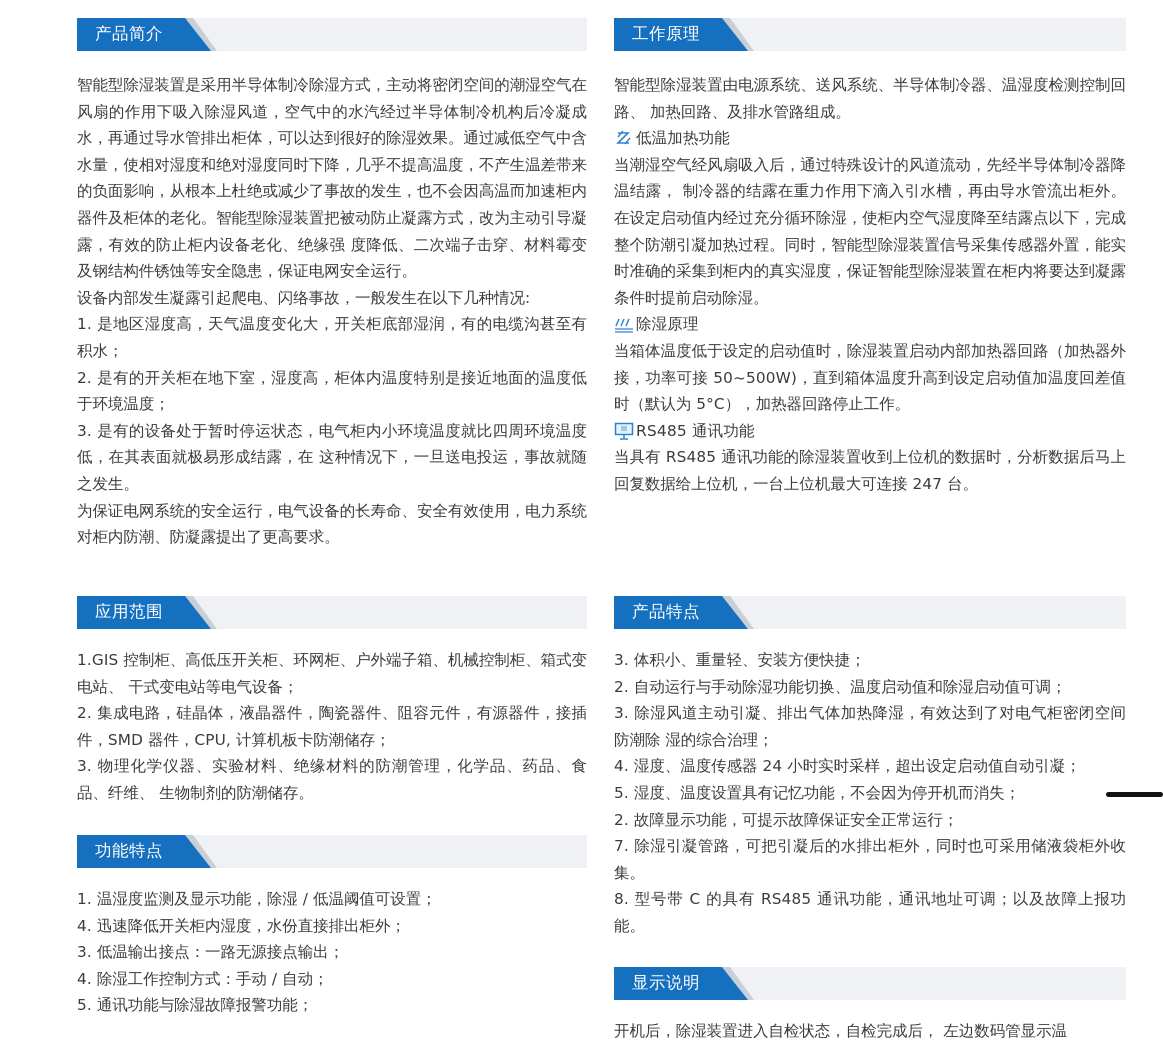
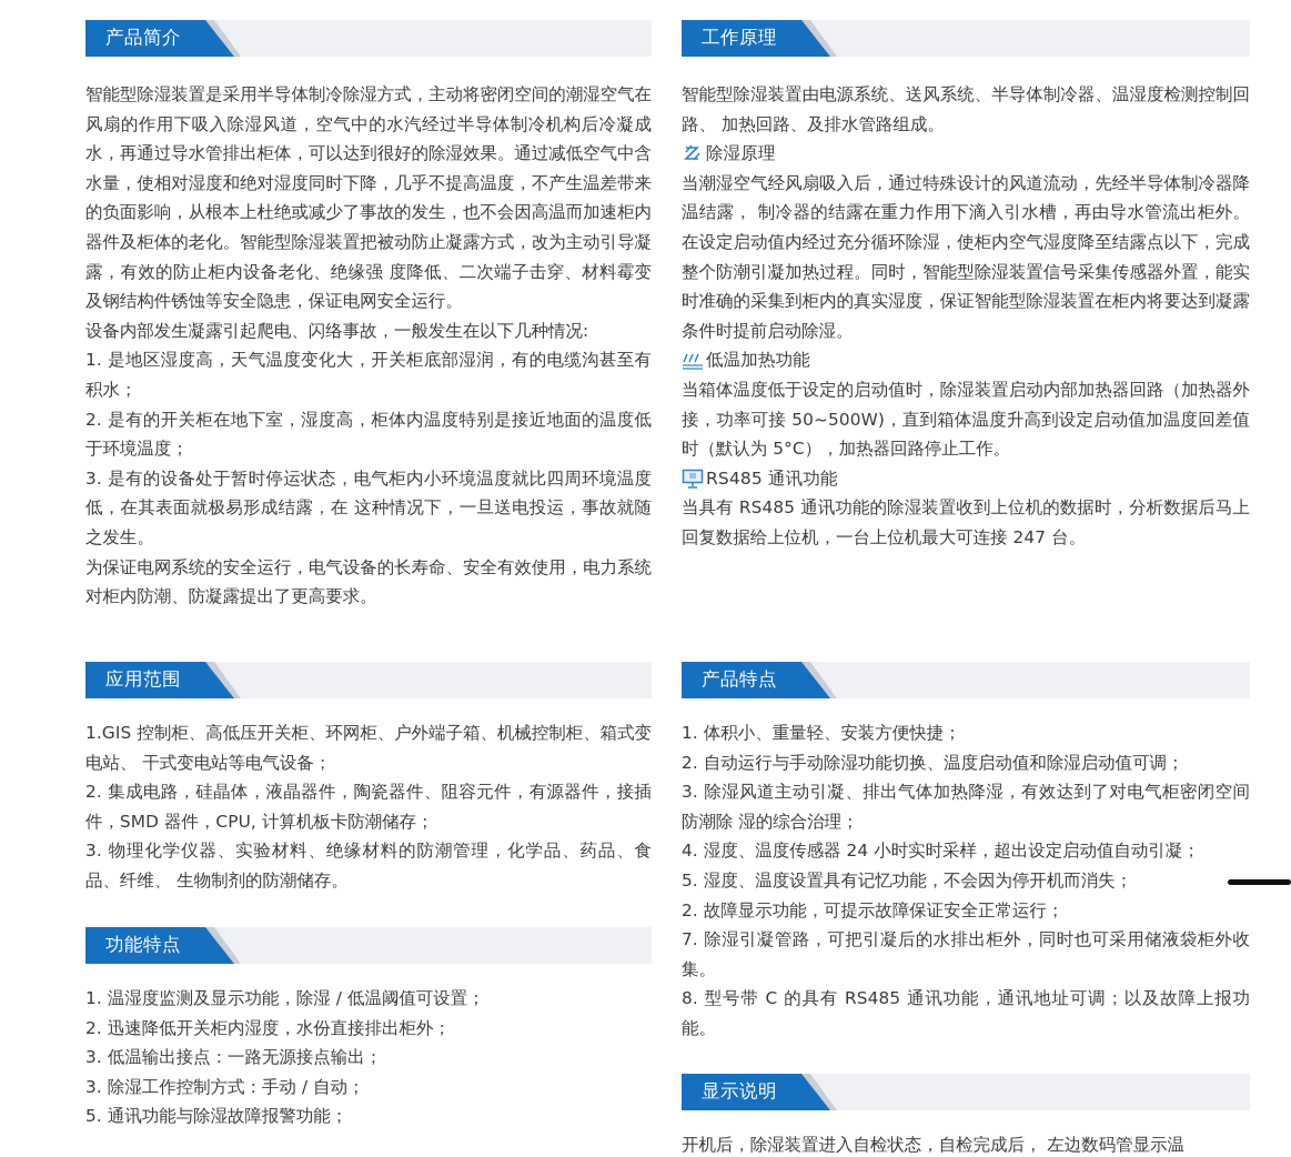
  产品简介
  智能型除湿装置是采用半导体制冷除湿方式，主动将密闭空间的潮湿空气在风扇的作用下吸入除湿风道，空气中的水汽经过半导体制冷机构后冷凝成水，再通过导水管排出柜体，可以达到很好的除湿效果。通过减低空气中含水量，使相对湿度和绝对湿度同时下降，几乎不提高温度，不产生温差带来的负面影响，从根本上杜绝或减少了事故的发生，也不会因高温而加速柜内器件及柜体的老化。智能型除湿装置把被动防止凝露方式，改为主动引导凝露，有效的防止柜内设备老化、绝缘强 度降低、二次端子击穿、材料霉变及钢结构件锈蚀等安全隐患，保证电网安全运行。
  设备内部发生凝露引起爬电、闪络事故，一般发生在以下几种情况:
  1. 是地区湿度高，天气温度变化大，开关柜底部湿润，有的电缆沟甚至有积水；
  2. 是有的开关柜在地下室，湿度高，柜体内温度特别是接近地面的温度低于环境温度；
  3. 是有的设备处于暂时停运状态，电气柜内小环境温度就比四周环境温度低，在其表面就极易形成结露，在 这种情况下，一旦送电投运，事故就随之发生。
  为保证电网系统的安全运行，电气设备的长寿命、安全有效使用，电力系统对柜内防潮、防凝露提出了更高要求。
  应用范围
  1.GIS 控制柜、高低压开关柜、环网柜、户外端子箱、机械控制柜、箱式变电站、 干式变电站等电气设备；
  2. 集成电路，硅晶体，液晶器件，陶瓷器件、阻容元件，有源器件，接插件，SMD 器件，CPU, 计算机板卡防潮储存；
  3. 物理化学仪器、实验材料、绝缘材料的防潮管理，化学品、药品、食品、纤维、 生物制剂的防潮储存。
  功能特点
  1. 温湿度监测及显示功能，除湿 / 低温阈值可设置；
- 4. 迅速降低开关柜内湿度，水份直接排出柜外；
+ 2. 迅速降低开关柜内湿度，水份直接排出柜外；
  3. 低温输出接点：一路无源接点输出；
- 4. 除湿工作控制方式：手动 / 自动；
+ 3. 除湿工作控制方式：手动 / 自动；
  5. 通讯功能与除湿故障报警功能；
  工作原理
  智能型除湿装置由电源系统、送风系统、半导体制冷器、温湿度检测控制回路、 加热回路、及排水管路组成。
- 低温加热功能
+ 除湿原理
  当潮湿空气经风扇吸入后，通过特殊设计的风道流动，先经半导体制冷器降温结露， 制冷器的结露在重力作用下滴入引水槽，再由导水管流出柜外。在设定启动值内经过充分循环除湿，使柜内空气湿度降至结露点以下，完成整个防潮引凝加热过程。同时，智能型除湿装置信号采集传感器外置，能实时准确的采集到柜内的真实湿度，保证智能型除湿装置在柜内将要达到凝露条件时提前启动除湿。
- 除湿原理
+ 低温加热功能
  当箱体温度低于设定的启动值时，除湿装置启动内部加热器回路（加热器外接，功率可接 50~500W)，直到箱体温度升高到设定启动值加温度回差值时（默认为 5°C），加热器回路停止工作。
  RS485 通讯功能
  当具有 RS485 通讯功能的除湿装置收到上位机的数据时，分析数据后马上回复数据给上位机，一台上位机最大可连接 247 台。
  产品特点
- 3. 体积小、重量轻、安装方便快捷；
+ 1. 体积小、重量轻、安装方便快捷；
  2. 自动运行与手动除湿功能切换、温度启动值和除湿启动值可调；
  3. 除湿风道主动引凝、排出气体加热降湿，有效达到了对电气柜密闭空间防潮除 湿的综合治理；
  4. 湿度、温度传感器 24 小时实时采样，超出设定启动值自动引凝；
  5. 湿度、温度设置具有记忆功能，不会因为停开机而消失；
  2. 故障显示功能，可提示故障保证安全正常运行；
  7. 除湿引凝管路，可把引凝后的水排出柜外，同时也可采用储液袋柜外收集。
  8. 型号带 C 的具有 RS485 通讯功能，通讯地址可调；以及故障上报功能。
  显示说明
  开机后，除湿装置进入自检状态，自检完成后， 左边数码管显示温
